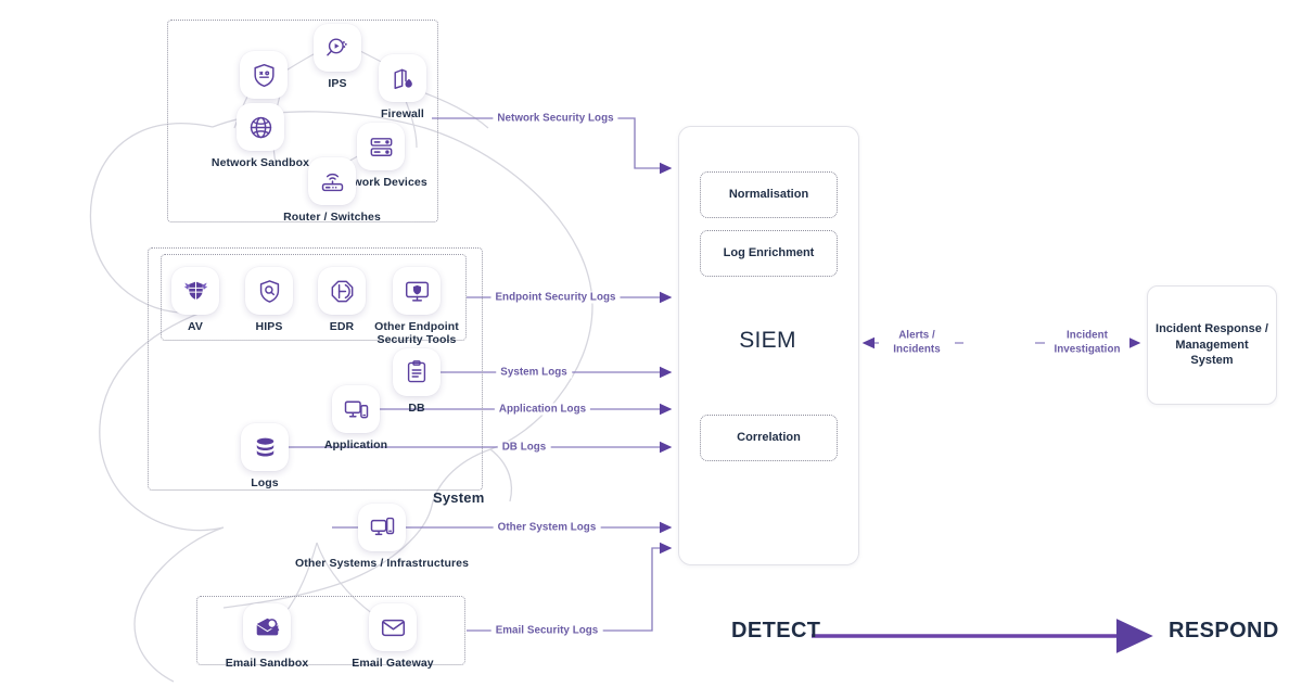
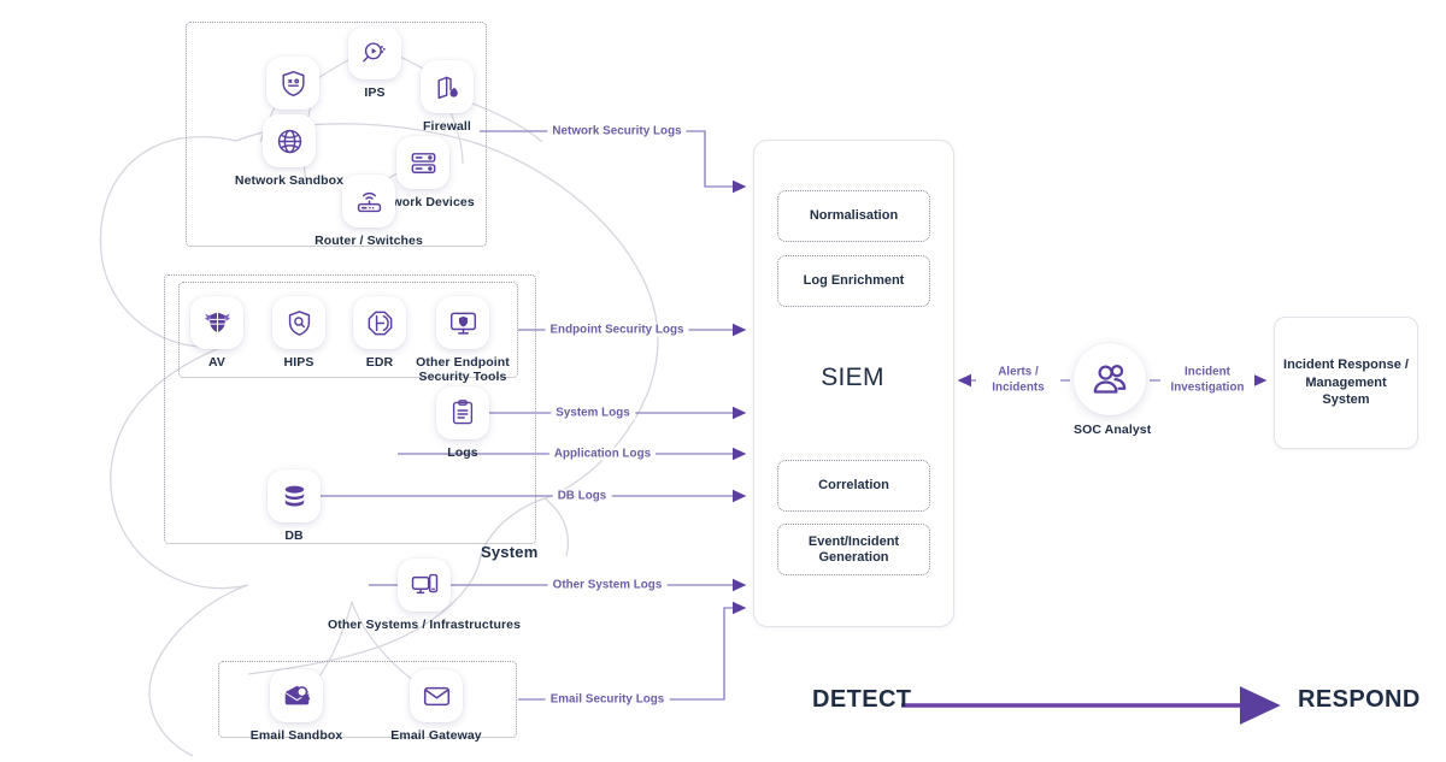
  IPS
  Firewall
  Network Sandbox
  work Devices
  Router / Switches
  AV
  HIPS
  EDR
  Other Endpoint Security Tools
- DB
+ Logs
- Application
- Logs
+ DB
  Other Systems / Infrastructures
  Email Sandbox
  Email Gateway
  System
  Network Security Logs
  Endpoint Security Logs
  System Logs
  Application Logs
  DB Logs
  Other System Logs
  Email Security Logs
  Normalisation
  Log Enrichment
  SIEM
  Correlation
+ Event/Incident Generation
+ SOC Analyst
  Alerts / Incidents
  Incident Investigation
  Incident Response / Management System
  DETECT
  RESPOND
